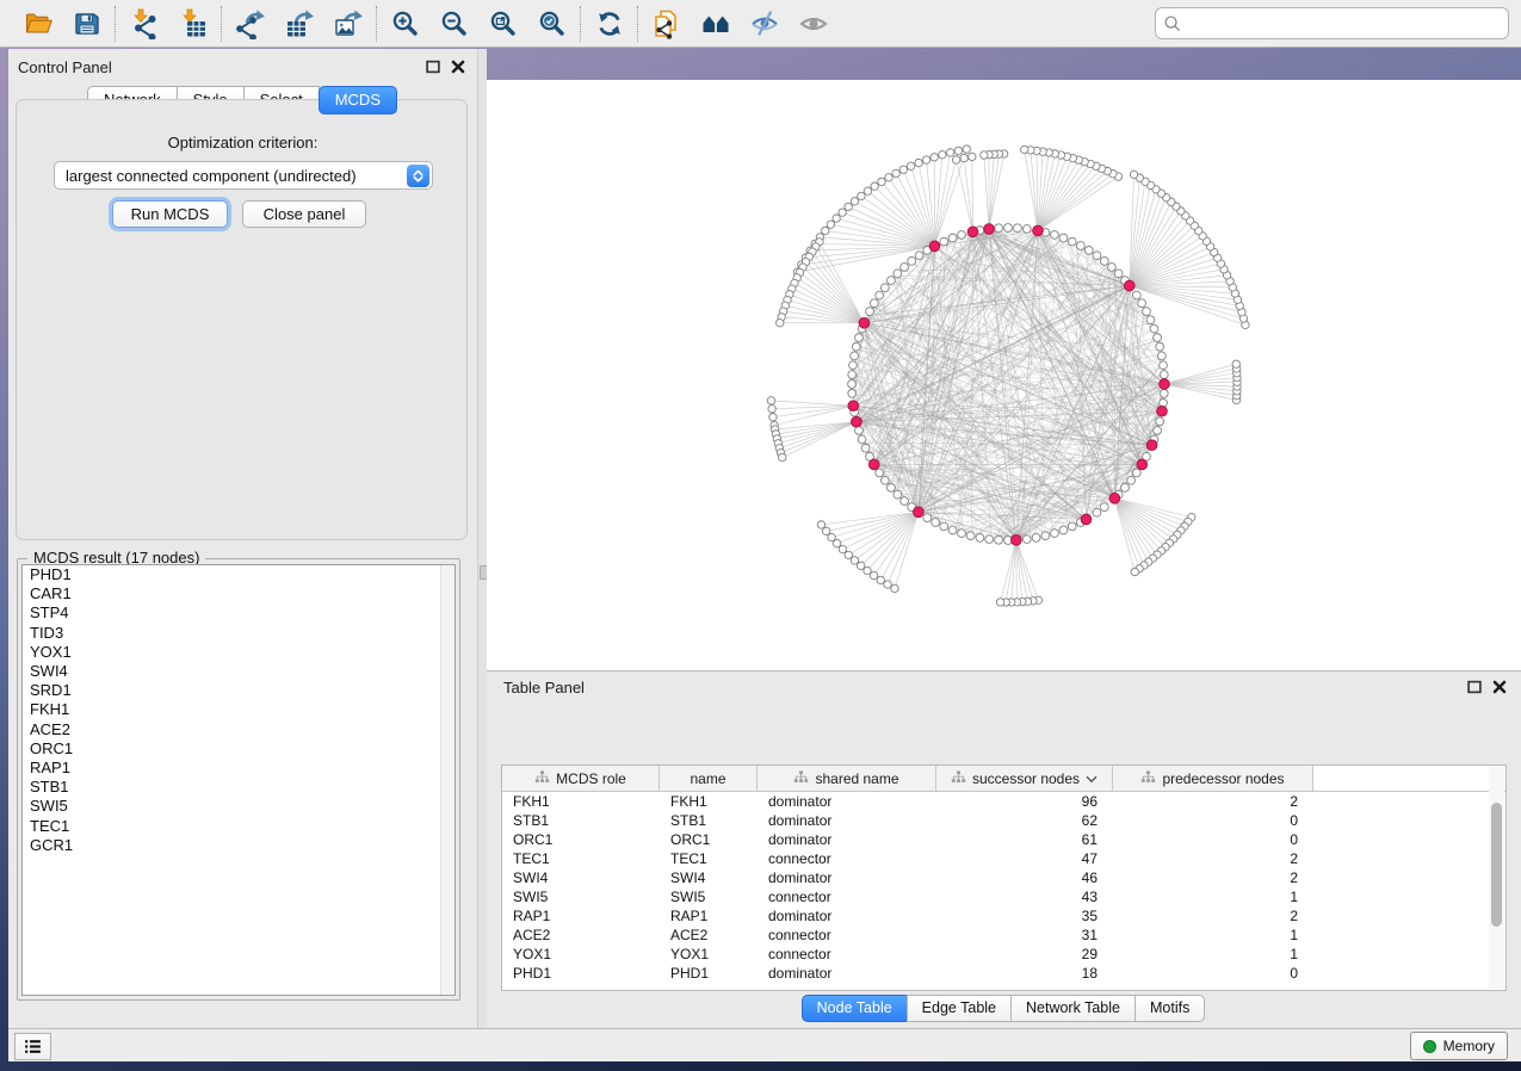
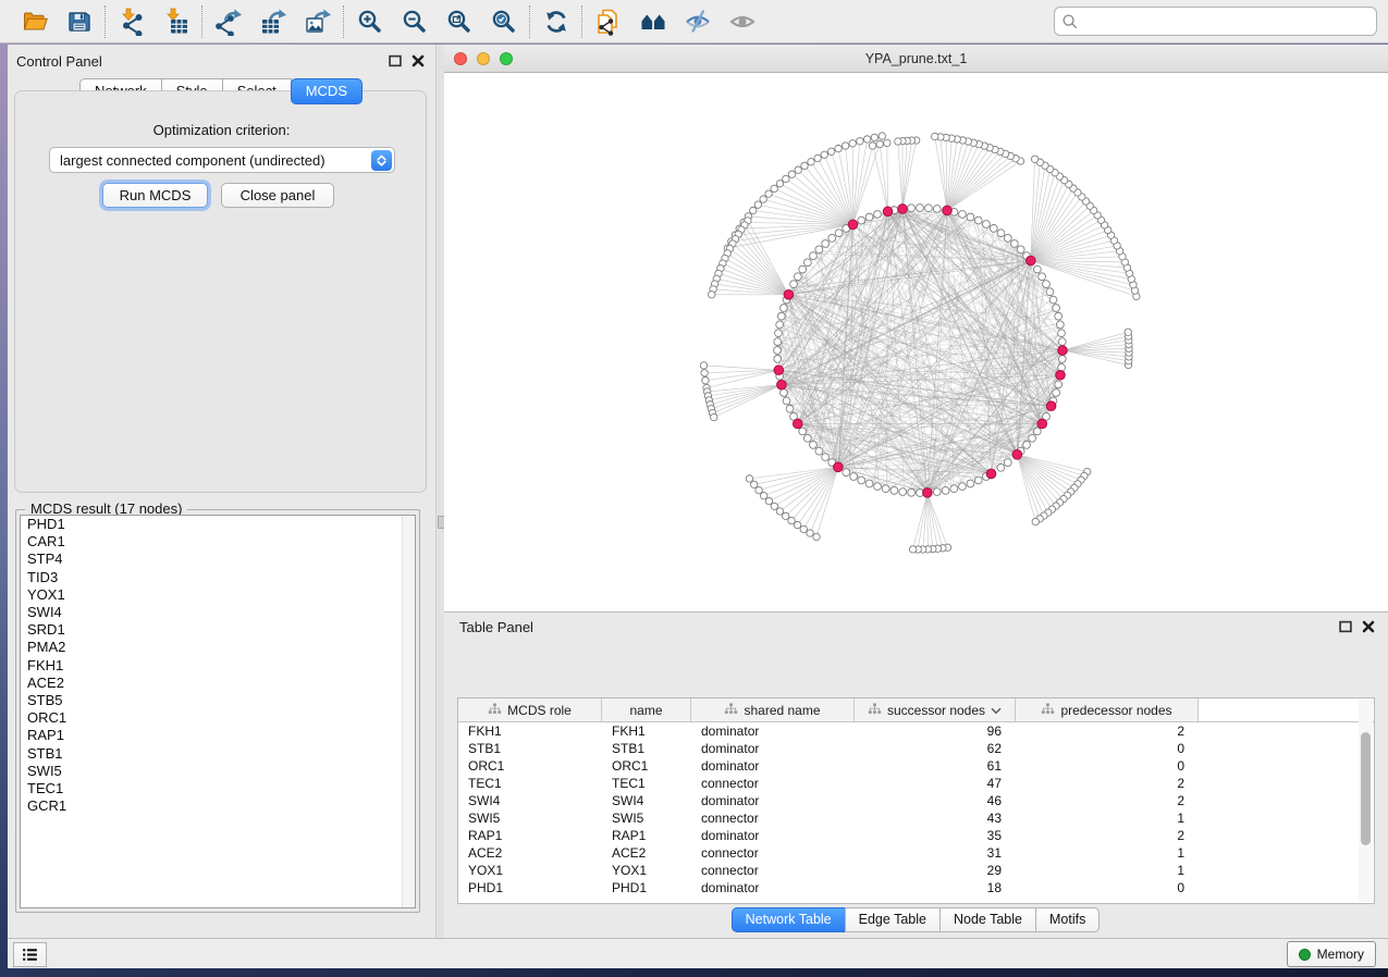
  Control Panel
  MCDS
  Optimization criterion:
  largest connected component (undirected)
  Run MCDS
  Close panel
  MCDS result (17 nodes)
  PHD1
  CAR1
  STP4
  TID3
  YOX1
  SWI4
  SRD1
+ PMA2
  FKH1
  ACE2
+ STB5
  ORC1
  RAP1
  STB1
  SWI5
  TEC1
  GCR1
+ YPA_prune.txt_1
  Table Panel
  MCDS role
  name
  shared name
  successor nodes
  predecessor nodes
  FKH1
  FKH1
  dominator
  96
  2
  STB1
  STB1
  dominator
  62
  0
  ORC1
  ORC1
  dominator
  61
  0
  TEC1
  TEC1
  connector
  47
  2
  SWI4
  SWI4
  dominator
  46
  2
  SWI5
  SWI5
  connector
  43
  1
  RAP1
  RAP1
  dominator
  35
  2
  ACE2
  ACE2
  connector
  31
  1
  YOX1
  YOX1
  connector
  29
  1
  PHD1
  PHD1
  dominator
  18
  0
- Node Table
+ Network Table
  Edge Table
- Network Table
+ Node Table
  Motifs
  Memory
